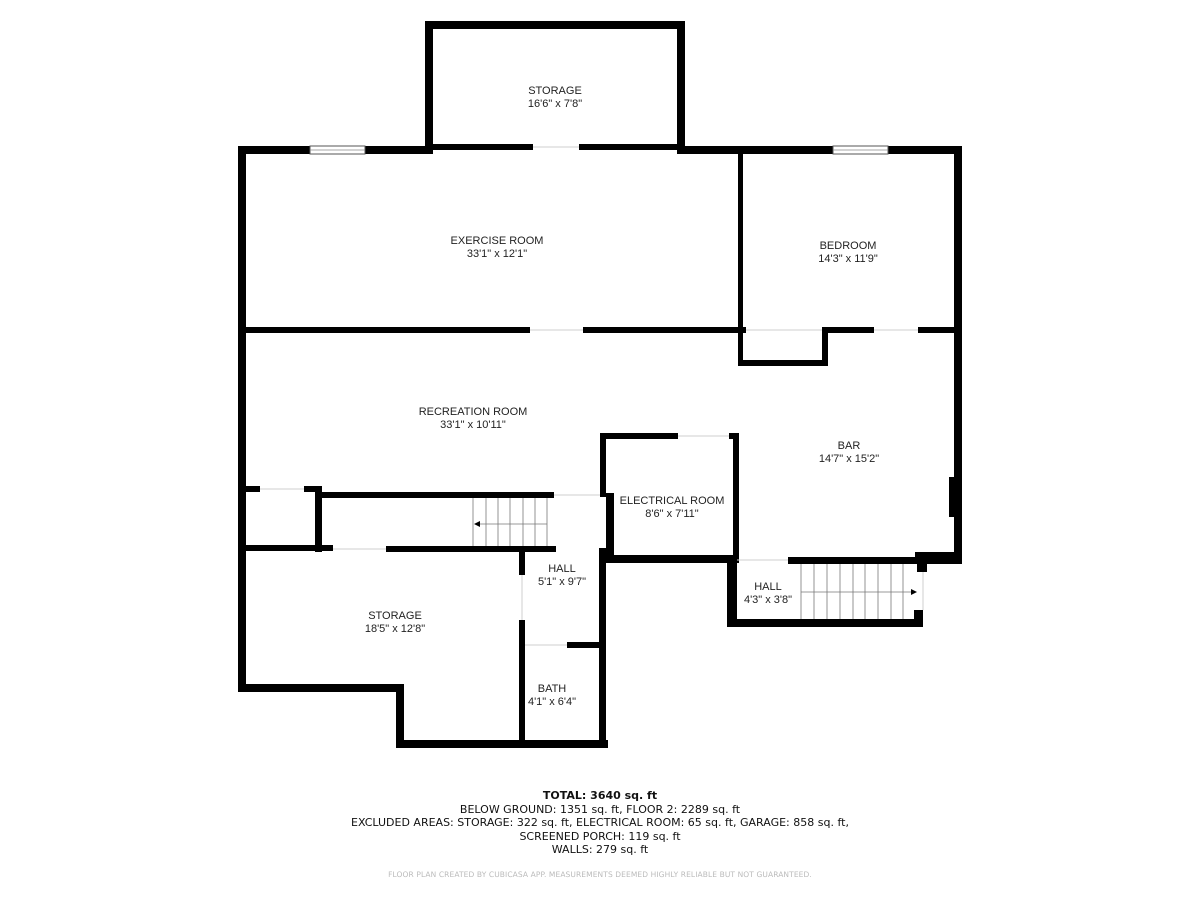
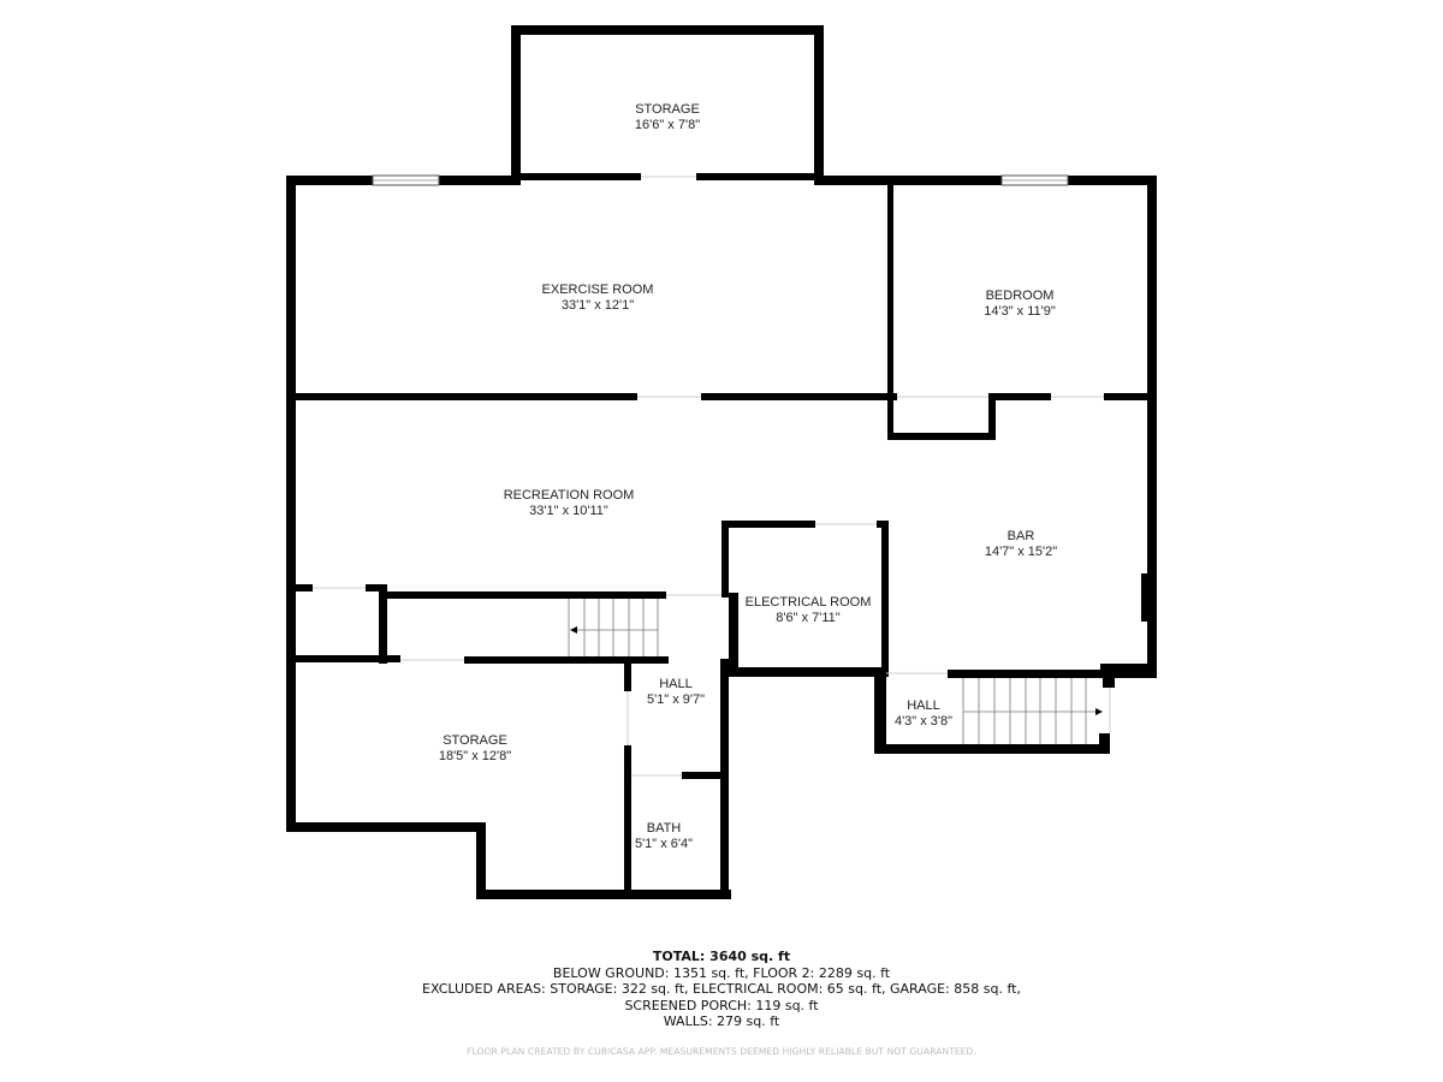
  STORAGE
  16'6" x 7'8"
  EXERCISE ROOM
  33'1" x 12'1"
  BEDROOM
  14'3" x 11'9"
  RECREATION ROOM
  33'1" x 10'11"
  BAR
  14'7" x 15'2"
  ELECTRICAL ROOM
  8'6" x 7'11"
  HALL
  5'1" x 9'7"
  HALL
  4'3" x 3'8"
  STORAGE
  18'5" x 12'8"
  BATH
- 4'1" x 6'4"
+ 5'1" x 6'4"
  TOTAL: 3640 sq. ft
  BELOW GROUND: 1351 sq. ft, FLOOR 2: 2289 sq. ft
  EXCLUDED AREAS: STORAGE: 322 sq. ft, ELECTRICAL ROOM: 65 sq. ft, GARAGE: 858 sq. ft,
  SCREENED PORCH: 119 sq. ft
  WALLS: 279 sq. ft
  FLOOR PLAN CREATED BY CUBICASA APP. MEASUREMENTS DEEMED HIGHLY RELIABLE BUT NOT GUARANTEED.
